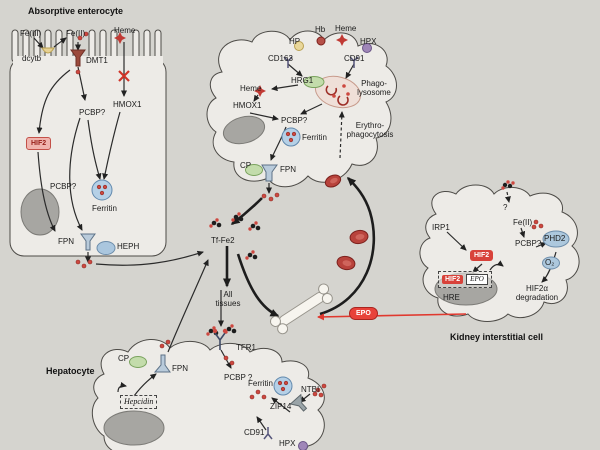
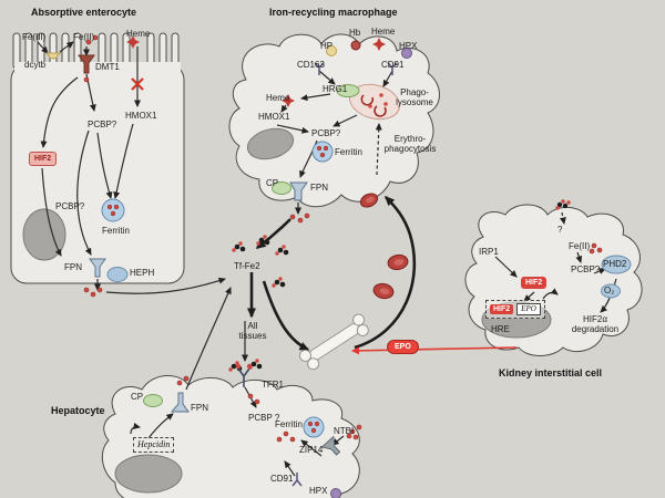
  Absorptive enterocyte
  Fe(III)
  Fe(II)
  dcytb
  DMT1
  Heme
  HMOX1
  PCBP?
  PCBP?
  Ferritin
  FPN
  HEPH
+ Iron-recycling macrophage
  HP
  Hb
  Heme
  HPX
  CD163
  CD91
  HRG1
  Heme
  HMOX1
  Phago-lysosome
  PCBP?
  Ferritin
  Erythro-phagocytosis
  CP
  FPN
  Tf-Fe2
  All tissues
  Kidney interstitial cell
  IRP1
  ?
  Fe(II)
  PCBP?
  PHD2
  O₂
  EPO
  HRE
  HIF2α degradation
  Hepatocyte
  CP
  FPN
  TFR1
  PCBP ?
  Ferritin
  NTBI
  ZIP14
  Hepcidin
  CD91
  HPX
